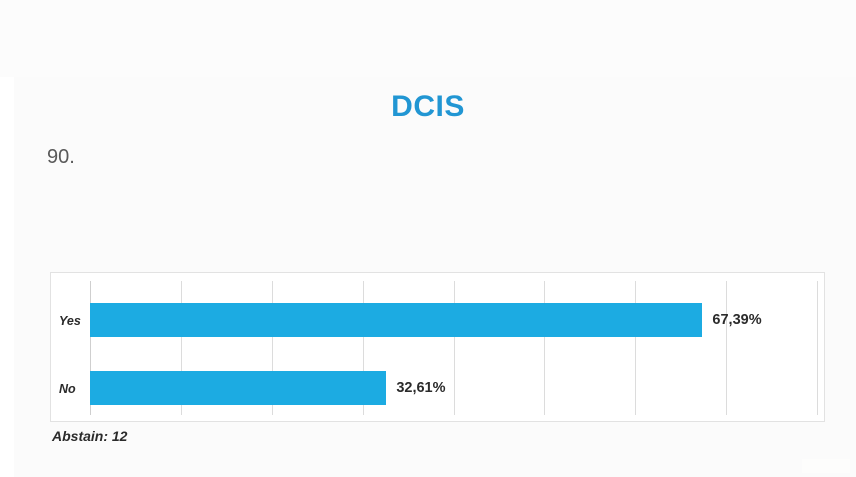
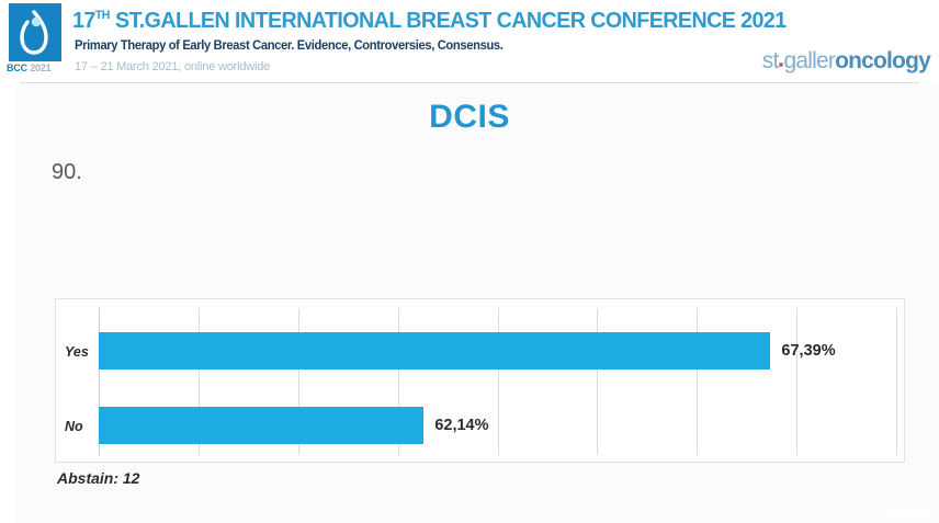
+ BCC 2021
+ 17TH ST.GALLEN INTERNATIONAL BREAST CANCER CONFERENCE 2021
+ Primary Therapy of Early Breast Cancer. Evidence, Controversies, Consensus.
+ 17 – 21 March 2021, online worldwide
+ st galleroncology
  DCIS
  90.
  67,39%
- 32,61%
+ 62,14%
  Yes
  No
  Abstain: 12
